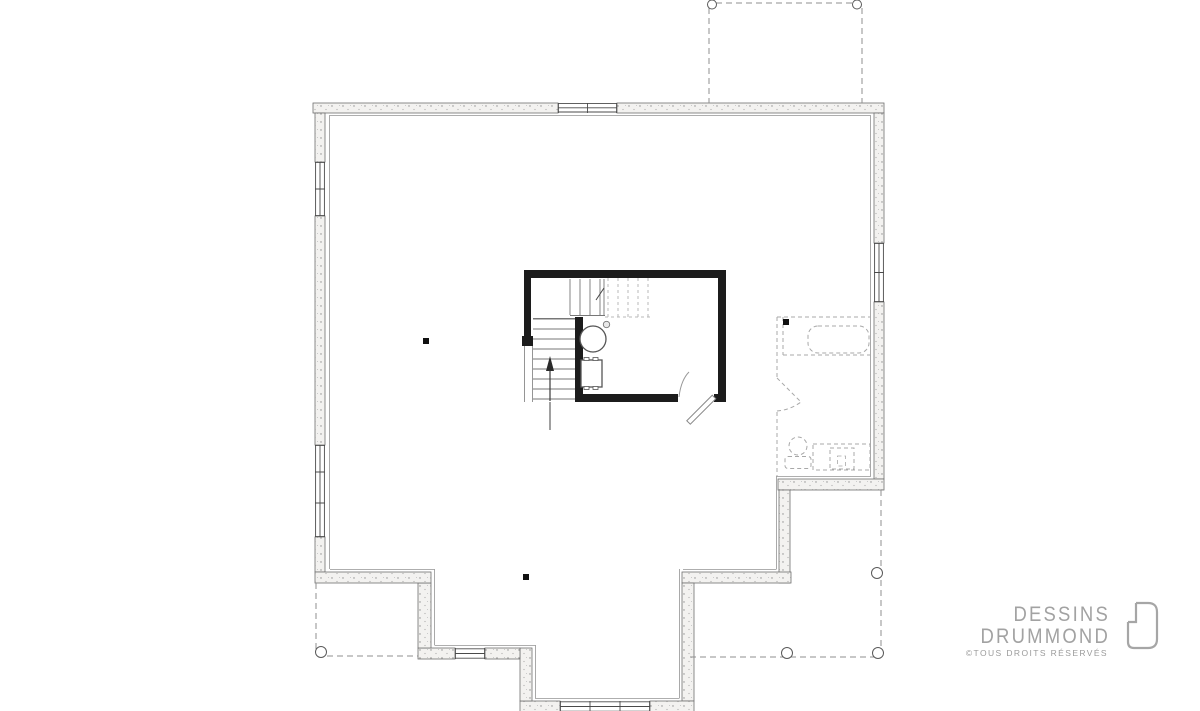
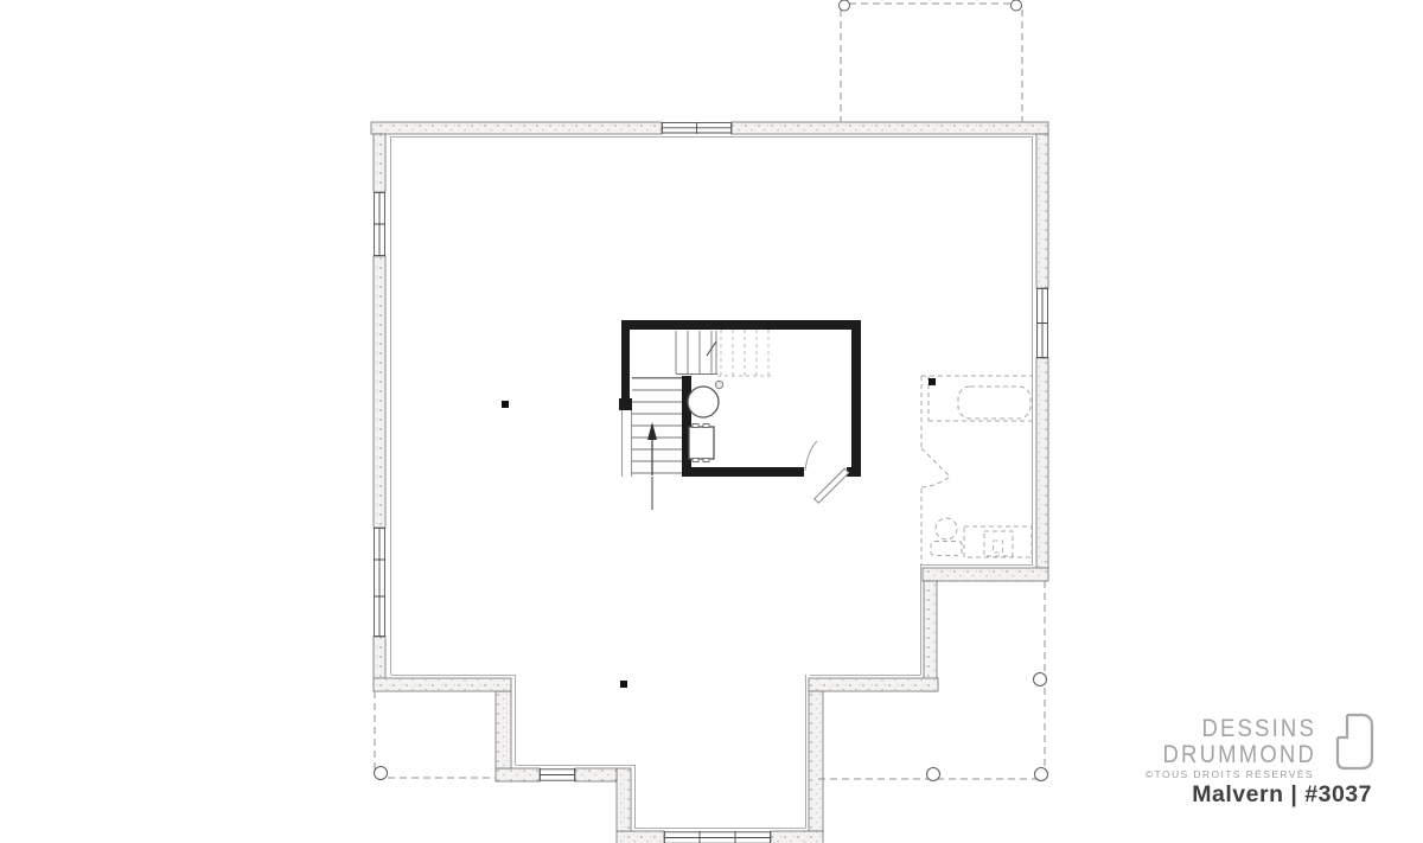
  DESSINS
  DRUMMOND
  ©TOUS DROITS RÉSERVÉS
+ Malvern | #3037
